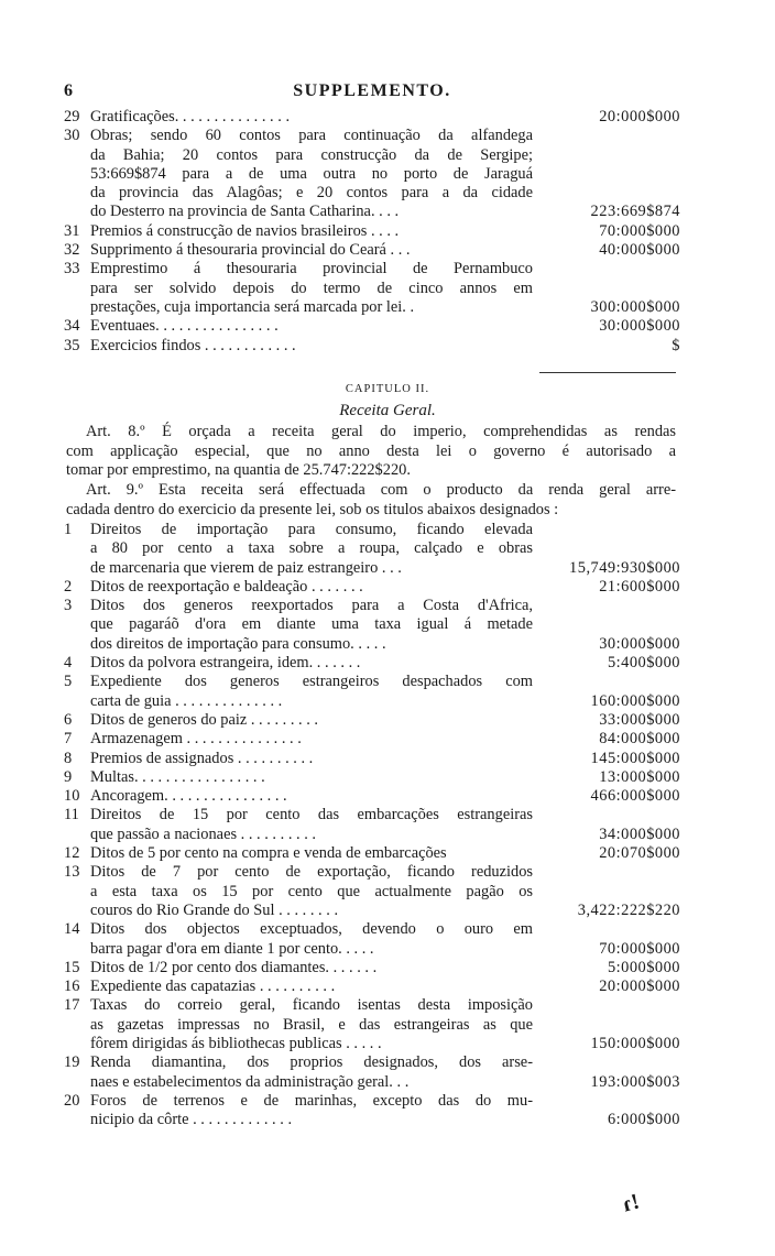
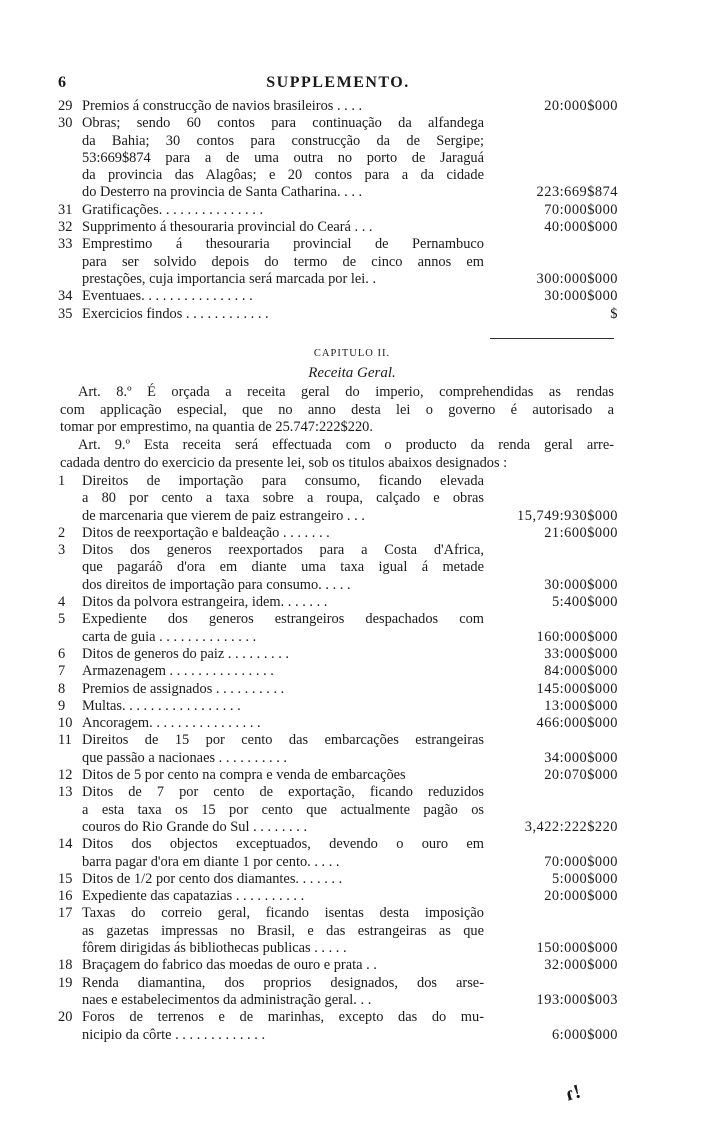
  6
  SUPPLEMENTO.
  29
- Gratificações. . . . . . . . . . . . . . .
+ Premios á construcção de navios brasileiros . . . .
  20:000$000
  30
  Obras; sendo 60 contos para continuação da alfandega
- da Bahia; 20 contos para construcção da de Sergipe;
+ da Bahia; 30 contos para construcção da de Sergipe;
  53:669$874 para a de uma outra no porto de Jaraguá
  da provincia das Alagôas; e 20 contos para a da cidade
  do Desterro na provincia de Santa Catharina. . . .
  223:669$874
  31
- Premios á construcção de navios brasileiros . . . .
+ Gratificações. . . . . . . . . . . . . . .
  70:000$000
  32
  Supprimento á thesouraria provincial do Ceará . . .
  40:000$000
  33
  Emprestimo á thesouraria provincial de Pernambuco
  para ser solvido depois do termo de cinco annos em
  prestações, cuja importancia será marcada por lei. .
  300:000$000
  34
  Eventuaes. . . . . . . . . . . . . . . .
  30:000$000
  35
  Exercicios findos . . . . . . . . . . . .
  $
  CAPITULO II.
  Receita Geral.
  Art. 8.º É orçada a receita geral do imperio, comprehendidas as rendas
  com applicação especial, que no anno desta lei o governo é autorisado a
  tomar por emprestimo, na quantia de 25.747:222$220.
  Art. 9.º Esta receita será effectuada com o producto da renda geral arre-
  cadada dentro do exercicio da presente lei, sob os titulos abaixos designados :
  1
  Direitos de importação para consumo, ficando elevada
  a 80 por cento a taxa sobre a roupa, calçado e obras
  de marcenaria que vierem de paiz estrangeiro . . .
  15,749:930$000
  2
  Ditos de reexportação e baldeação . . . . . . .
  21:600$000
  3
  Ditos dos generos reexportados para a Costa d'Africa,
  que pagaráõ d'ora em diante uma taxa igual á metade
  dos direitos de importação para consumo. . . . .
  30:000$000
  4
  Ditos da polvora estrangeira, idem. . . . . . .
  5:400$000
  5
  Expediente dos generos estrangeiros despachados com
  carta de guia . . . . . . . . . . . . . .
  160:000$000
  6
  Ditos de generos do paiz . . . . . . . . .
  33:000$000
  7
  Armazenagem . . . . . . . . . . . . . . .
  84:000$000
  8
  Premios de assignados . . . . . . . . . .
  145:000$000
  9
  Multas. . . . . . . . . . . . . . . . .
  13:000$000
  10
  Ancoragem. . . . . . . . . . . . . . . .
  466:000$000
  11
  Direitos de 15 por cento das embarcações estrangeiras
  que passão a nacionaes . . . . . . . . . .
  34:000$000
  12
  Ditos de 5 por cento na compra e venda de embarcações
  20:070$000
  13
  Ditos de 7 por cento de exportação, ficando reduzidos
  a esta taxa os 15 por cento que actualmente pagão os
  couros do Rio Grande do Sul . . . . . . . .
  3,422:222$220
  14
  Ditos dos objectos exceptuados, devendo o ouro em
  barra pagar d'ora em diante 1 por cento. . . . .
  70:000$000
  15
  Ditos de 1/2 por cento dos diamantes. . . . . . .
  5:000$000
  16
  Expediente das capatazias . . . . . . . . . .
  20:000$000
  17
  Taxas do correio geral, ficando isentas desta imposição
  as gazetas impressas no Brasil, e das estrangeiras as que
  fôrem dirigidas ás bibliothecas publicas . . . . .
  150:000$000
+ 18
+ Braçagem do fabrico das moedas de ouro e prata . .
+ 32:000$000
  19
  Renda diamantina, dos proprios designados, dos arse-
  naes e estabelecimentos da administração geral. . .
  193:000$003
  20
  Foros de terrenos e de marinhas, excepto das do mu-
  nicipio da côrte . . . . . . . . . . . . .
  6:000$000
